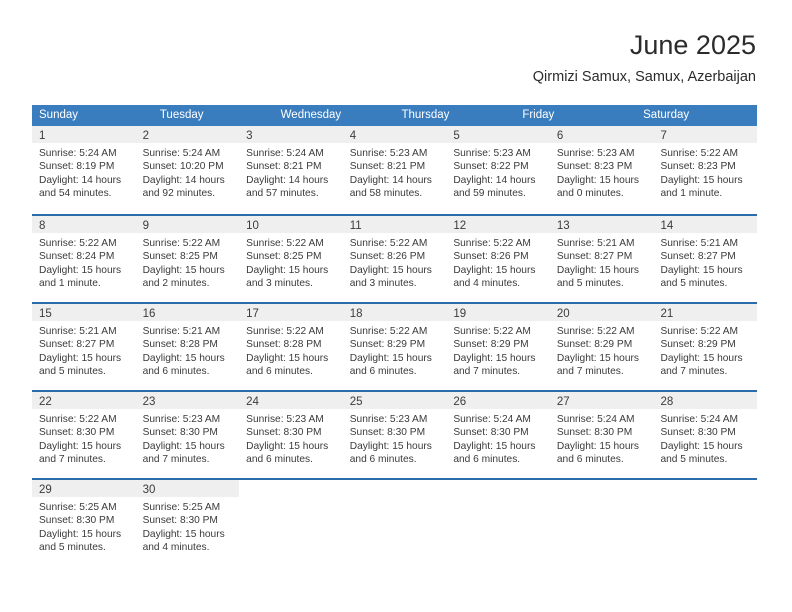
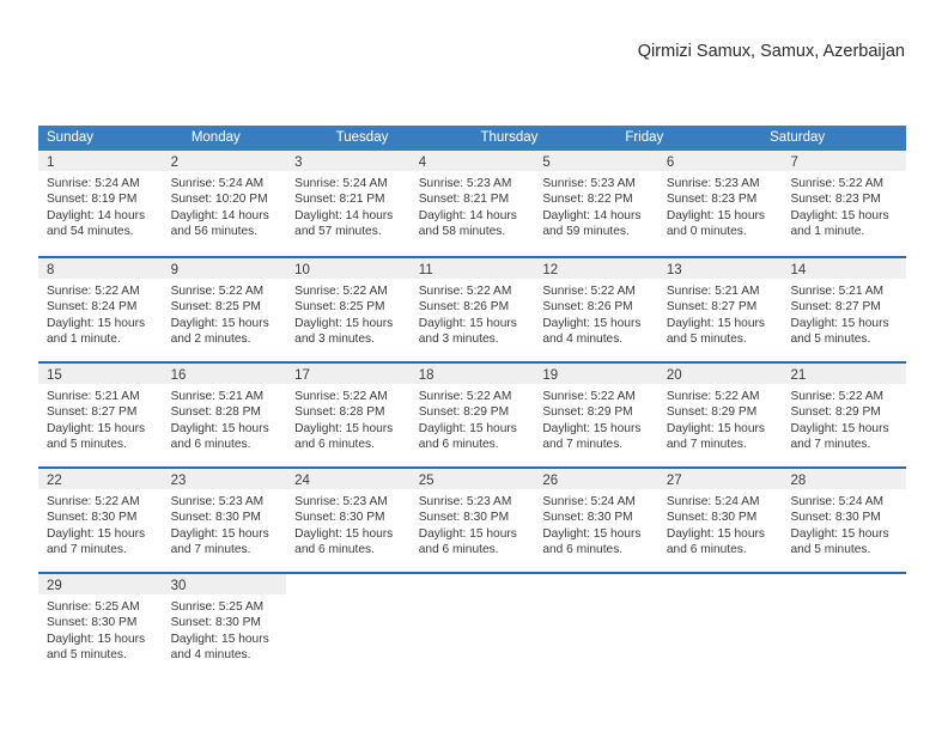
- June 2025
  Qirmizi Samux, Samux, Azerbaijan
  Sunday
+ Monday
  Tuesday
- Wednesday
  Thursday
  Friday
  Saturday
  1
  Sunrise: 5:24 AM
  Sunset: 8:19 PM
  Daylight: 14 hours
  and 54 minutes.
  2
  Sunrise: 5:24 AM
  Sunset: 10:20 PM
  Daylight: 14 hours
- and 92 minutes.
+ and 56 minutes.
  3
  Sunrise: 5:24 AM
  Sunset: 8:21 PM
  Daylight: 14 hours
  and 57 minutes.
  4
  Sunrise: 5:23 AM
  Sunset: 8:21 PM
  Daylight: 14 hours
  and 58 minutes.
  5
  Sunrise: 5:23 AM
  Sunset: 8:22 PM
  Daylight: 14 hours
  and 59 minutes.
  6
  Sunrise: 5:23 AM
  Sunset: 8:23 PM
  Daylight: 15 hours
  and 0 minutes.
  7
  Sunrise: 5:22 AM
  Sunset: 8:23 PM
  Daylight: 15 hours
  and 1 minute.
  8
  Sunrise: 5:22 AM
  Sunset: 8:24 PM
  Daylight: 15 hours
  and 1 minute.
  9
  Sunrise: 5:22 AM
  Sunset: 8:25 PM
  Daylight: 15 hours
  and 2 minutes.
  10
  Sunrise: 5:22 AM
  Sunset: 8:25 PM
  Daylight: 15 hours
  and 3 minutes.
  11
  Sunrise: 5:22 AM
  Sunset: 8:26 PM
  Daylight: 15 hours
  and 3 minutes.
  12
  Sunrise: 5:22 AM
  Sunset: 8:26 PM
  Daylight: 15 hours
  and 4 minutes.
  13
  Sunrise: 5:21 AM
  Sunset: 8:27 PM
  Daylight: 15 hours
  and 5 minutes.
  14
  Sunrise: 5:21 AM
  Sunset: 8:27 PM
  Daylight: 15 hours
  and 5 minutes.
  15
  Sunrise: 5:21 AM
  Sunset: 8:27 PM
  Daylight: 15 hours
  and 5 minutes.
  16
  Sunrise: 5:21 AM
  Sunset: 8:28 PM
  Daylight: 15 hours
  and 6 minutes.
  17
  Sunrise: 5:22 AM
  Sunset: 8:28 PM
  Daylight: 15 hours
  and 6 minutes.
  18
  Sunrise: 5:22 AM
  Sunset: 8:29 PM
  Daylight: 15 hours
  and 6 minutes.
  19
  Sunrise: 5:22 AM
  Sunset: 8:29 PM
  Daylight: 15 hours
  and 7 minutes.
  20
  Sunrise: 5:22 AM
  Sunset: 8:29 PM
  Daylight: 15 hours
  and 7 minutes.
  21
  Sunrise: 5:22 AM
  Sunset: 8:29 PM
  Daylight: 15 hours
  and 7 minutes.
  22
  Sunrise: 5:22 AM
  Sunset: 8:30 PM
  Daylight: 15 hours
  and 7 minutes.
  23
  Sunrise: 5:23 AM
  Sunset: 8:30 PM
  Daylight: 15 hours
  and 7 minutes.
  24
  Sunrise: 5:23 AM
  Sunset: 8:30 PM
  Daylight: 15 hours
  and 6 minutes.
  25
  Sunrise: 5:23 AM
  Sunset: 8:30 PM
  Daylight: 15 hours
  and 6 minutes.
  26
  Sunrise: 5:24 AM
  Sunset: 8:30 PM
  Daylight: 15 hours
  and 6 minutes.
  27
  Sunrise: 5:24 AM
  Sunset: 8:30 PM
  Daylight: 15 hours
  and 6 minutes.
  28
  Sunrise: 5:24 AM
  Sunset: 8:30 PM
  Daylight: 15 hours
  and 5 minutes.
  29
  Sunrise: 5:25 AM
  Sunset: 8:30 PM
  Daylight: 15 hours
  and 5 minutes.
  30
  Sunrise: 5:25 AM
  Sunset: 8:30 PM
  Daylight: 15 hours
  and 4 minutes.
